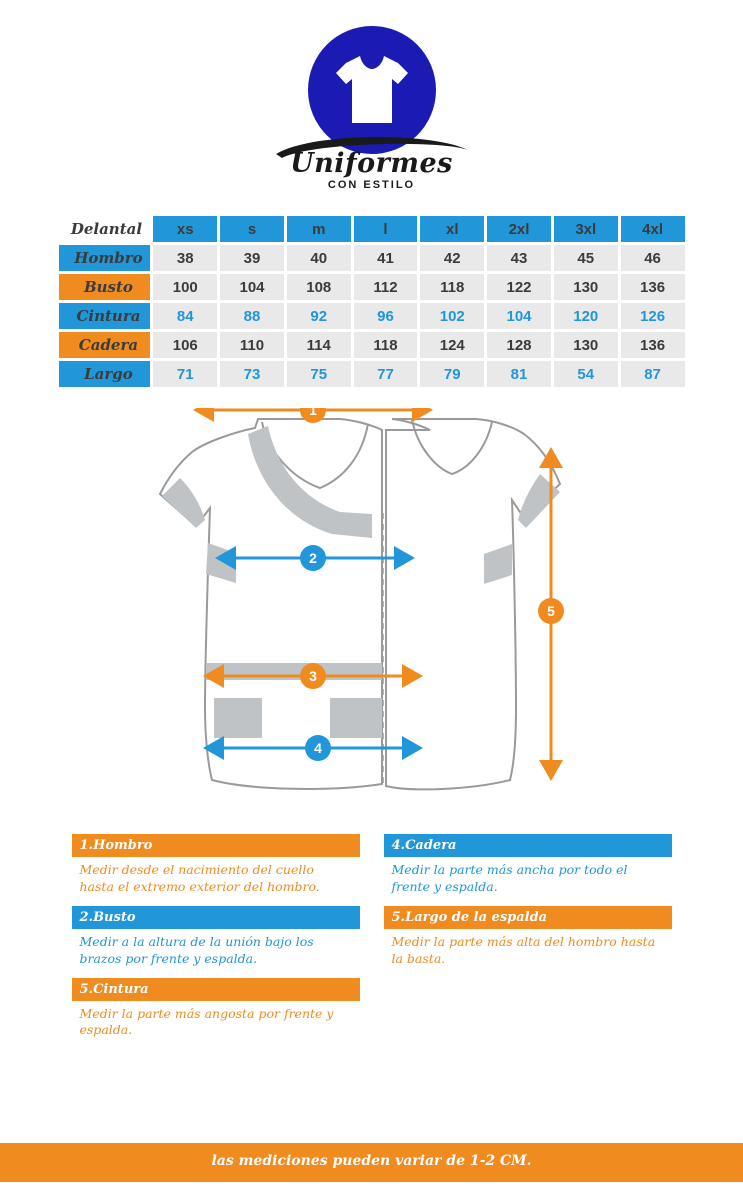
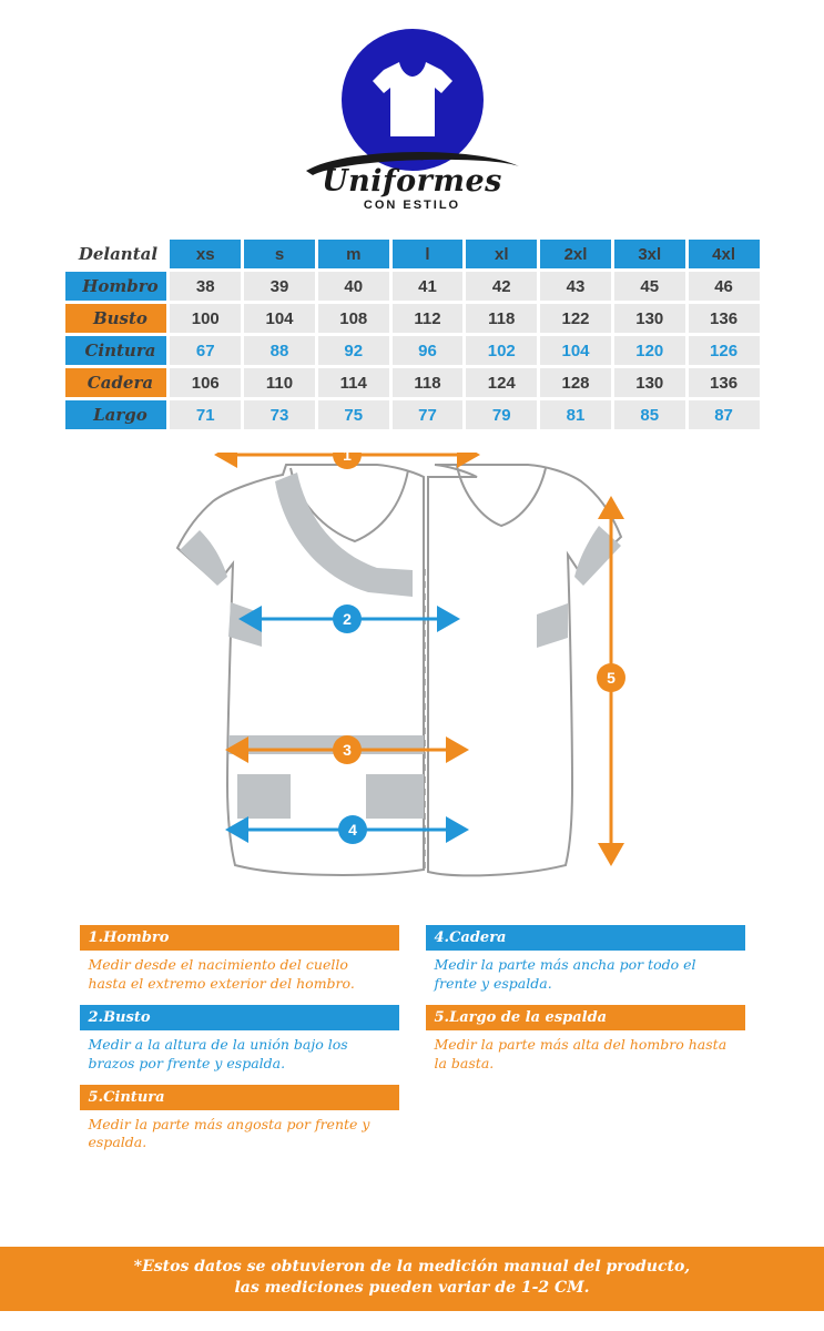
  Uniformes
  CON ESTILO
  Delantal	xs	s	m	l	xl	2xl	3xl	4xl
  Hombro	38	39	40	41	42	43	45	46
  Busto	100	104	108	112	118	122	130	136
- Cintura	84	88	92	96	102	104	120	126
+ Cintura	67	88	92	96	102	104	120	126
  Cadera	106	110	114	118	124	128	130	136
- Largo	71	73	75	77	79	81	54	87
+ Largo	71	73	75	77	79	81	85	87
  1
  2
  3
  4
  5
  1.Hombro
  Medir desde el nacimiento del cuello hasta el extremo exterior del hombro.
  2.Busto
  Medir a la altura de la unión bajo los brazos por frente y espalda.
  5.Cintura
  Medir la parte más angosta por frente y espalda.
  4.Cadera
  Medir la parte más ancha por todo el frente y espalda.
  5.Largo de la espalda
  Medir la parte más alta del hombro hasta la basta.
+ *Estos datos se obtuvieron de la medición manual del producto,
  las mediciones pueden variar de 1-2 CM.
